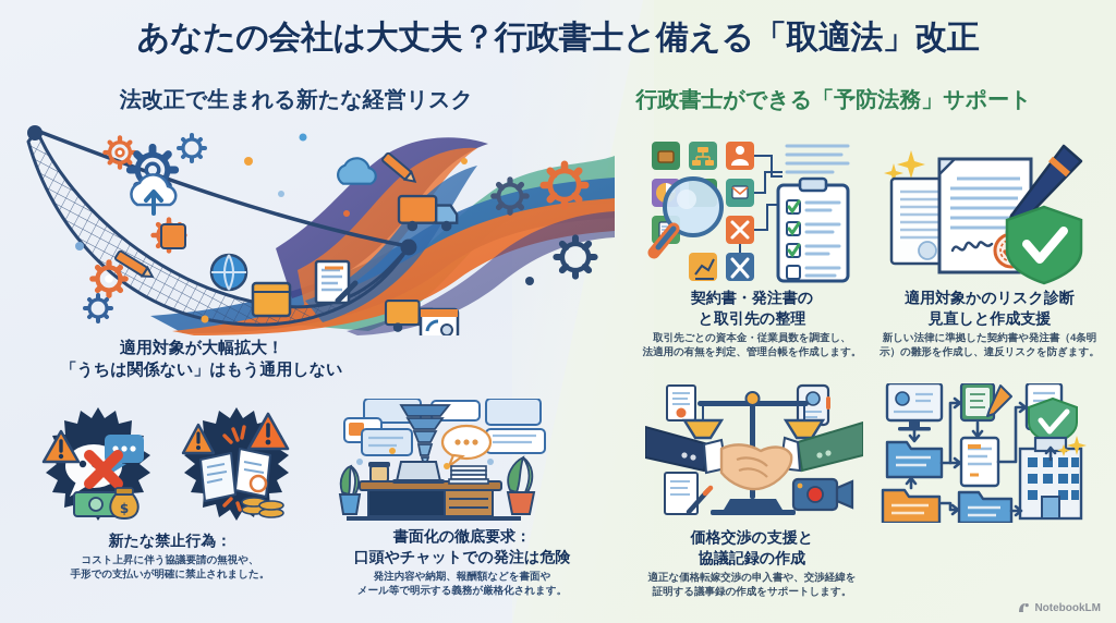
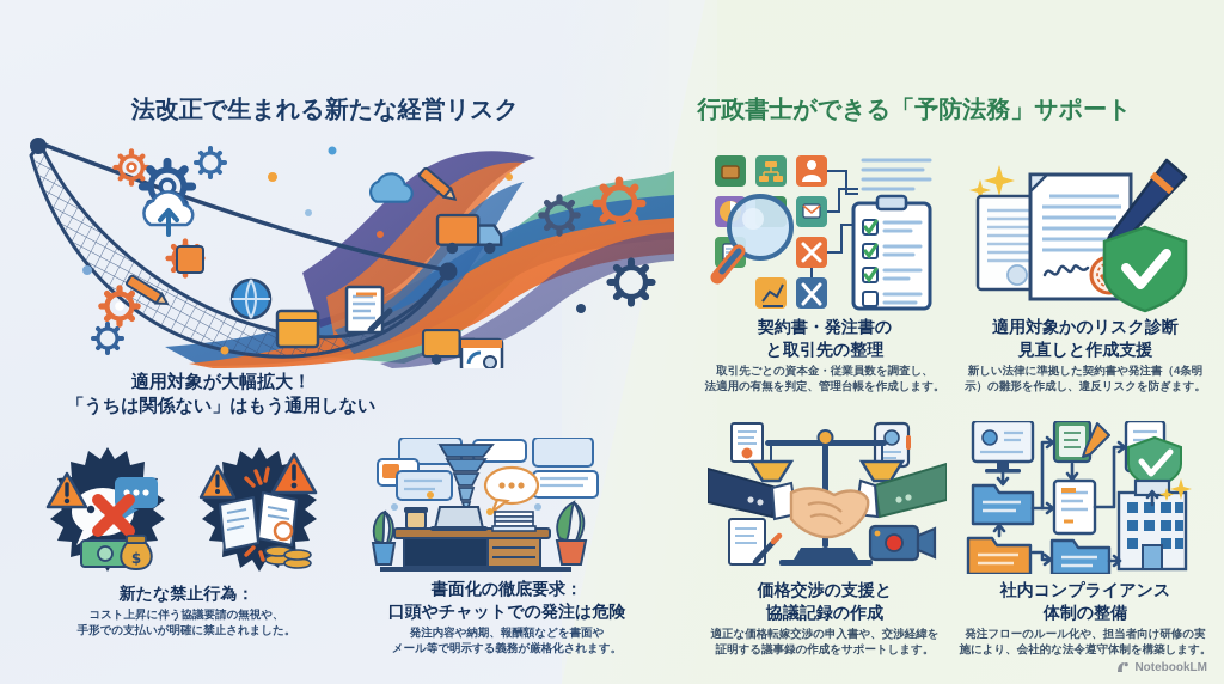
- あなたの会社は大丈夫？行政書士と備える「取適法」改正
  法改正で生まれる新たな経営リスク
  行政書士ができる「予防法務」サポート
  適用対象が大幅拡大！
  「うちは関係ない」はもう通用しない
  $
  新たな禁止行為：
  コスト上昇に伴う協議要請の無視や、
  手形での支払いが明確に禁止されました。
  書面化の徹底要求：
  口頭やチャットでの発注は危険
  発注内容や納期、報酬額などを書面や
  メール等で明示する義務が厳格化されます。
  契約書・発注書の
  と取引先の整理
  取引先ごとの資本金・従業員数を調査し、
  法適用の有無を判定、管理台帳を作成します。
  適用対象かのリスク診断
  見直しと作成支援
  新しい法律に準拠した契約書や発注書（4条明
  示）の雛形を作成し、違反リスクを防ぎます。
  価格交渉の支援と
  協議記録の作成
  適正な価格転嫁交渉の申入書や、交渉経緯を
  証明する議事録の作成をサポートします。
+ 社内コンプライアンス
+ 体制の整備
+ 発注フローのルール化や、担当者向け研修の実
+ 施により、会社的な法令遵守体制を構築します。
  NotebookLM
